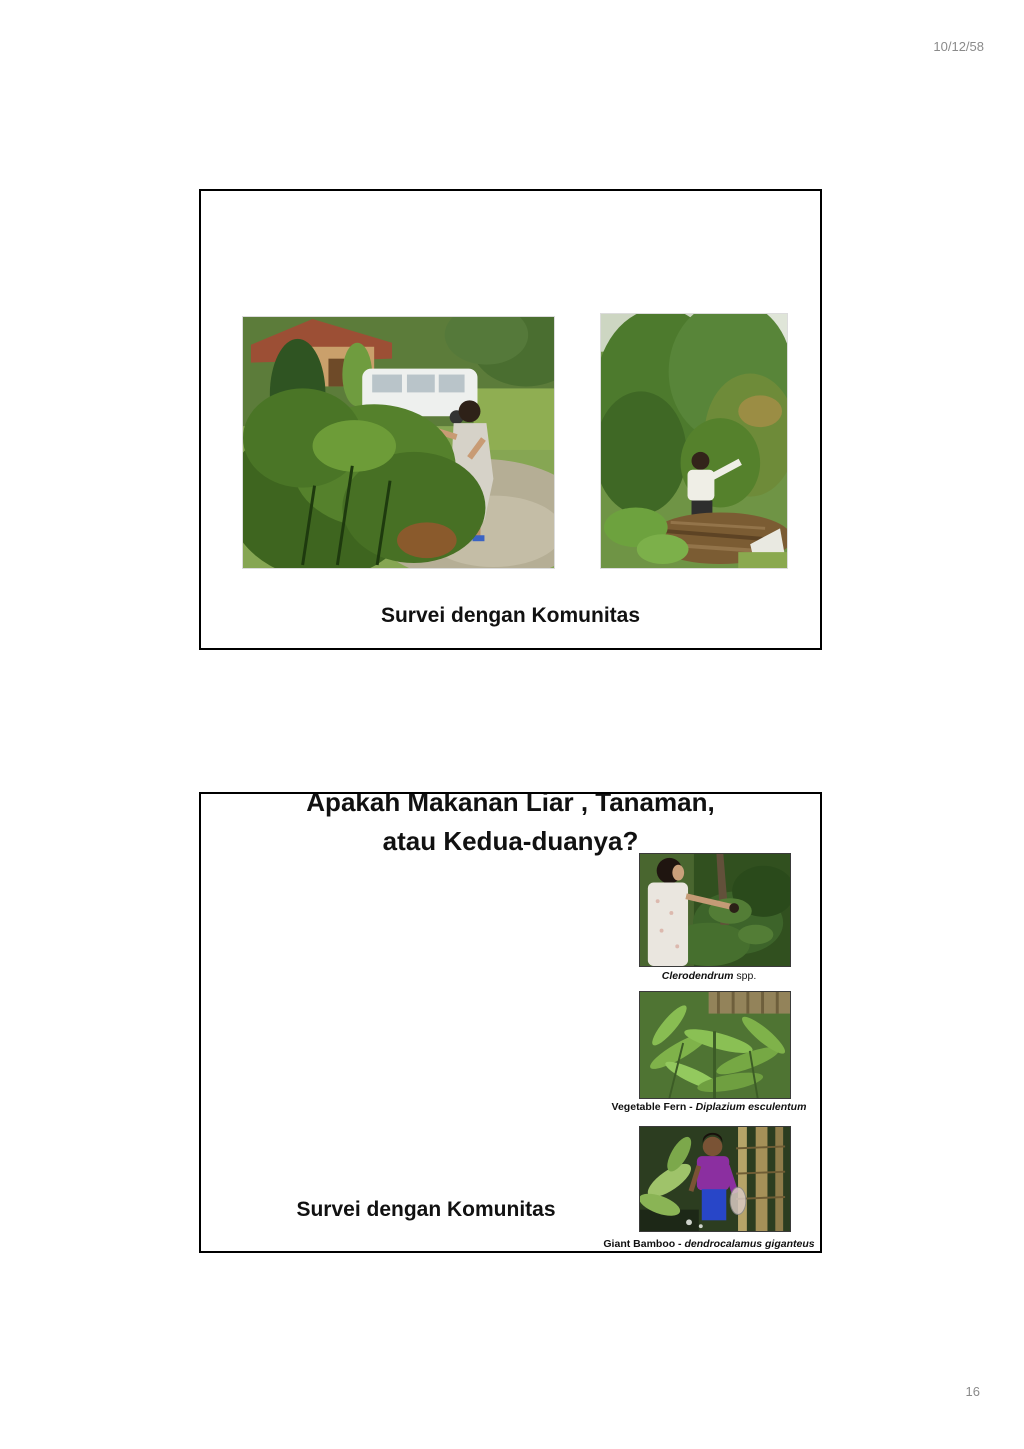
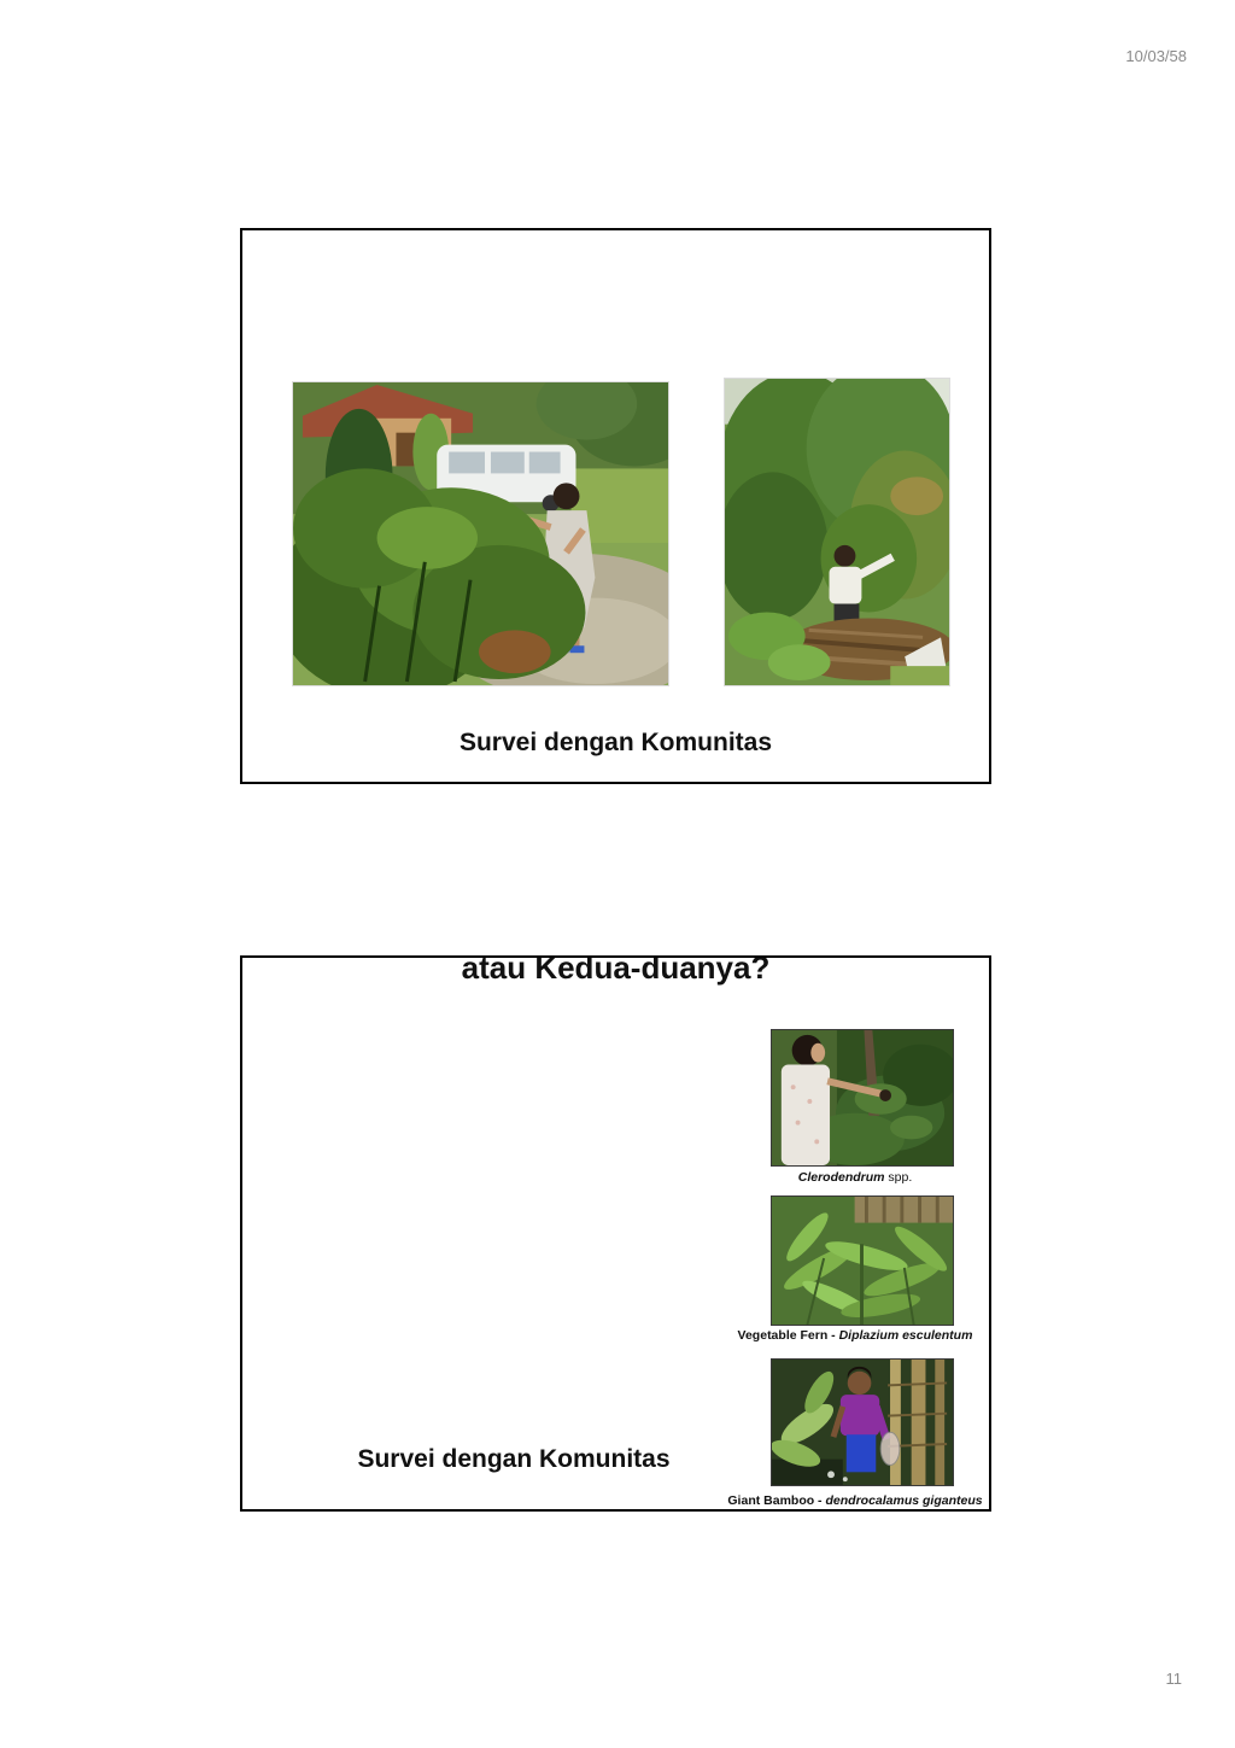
- 10/12/58
+ 10/03/58
  Survei dengan Komunitas
- Apakah Makanan Liar , Tanaman,
  atau Kedua-duanya?
  Clerodendrum spp.
  Vegetable Fern - Diplazium esculentum
  Giant Bamboo - dendrocalamus giganteus
  Survei dengan Komunitas
- 16
+ 11
